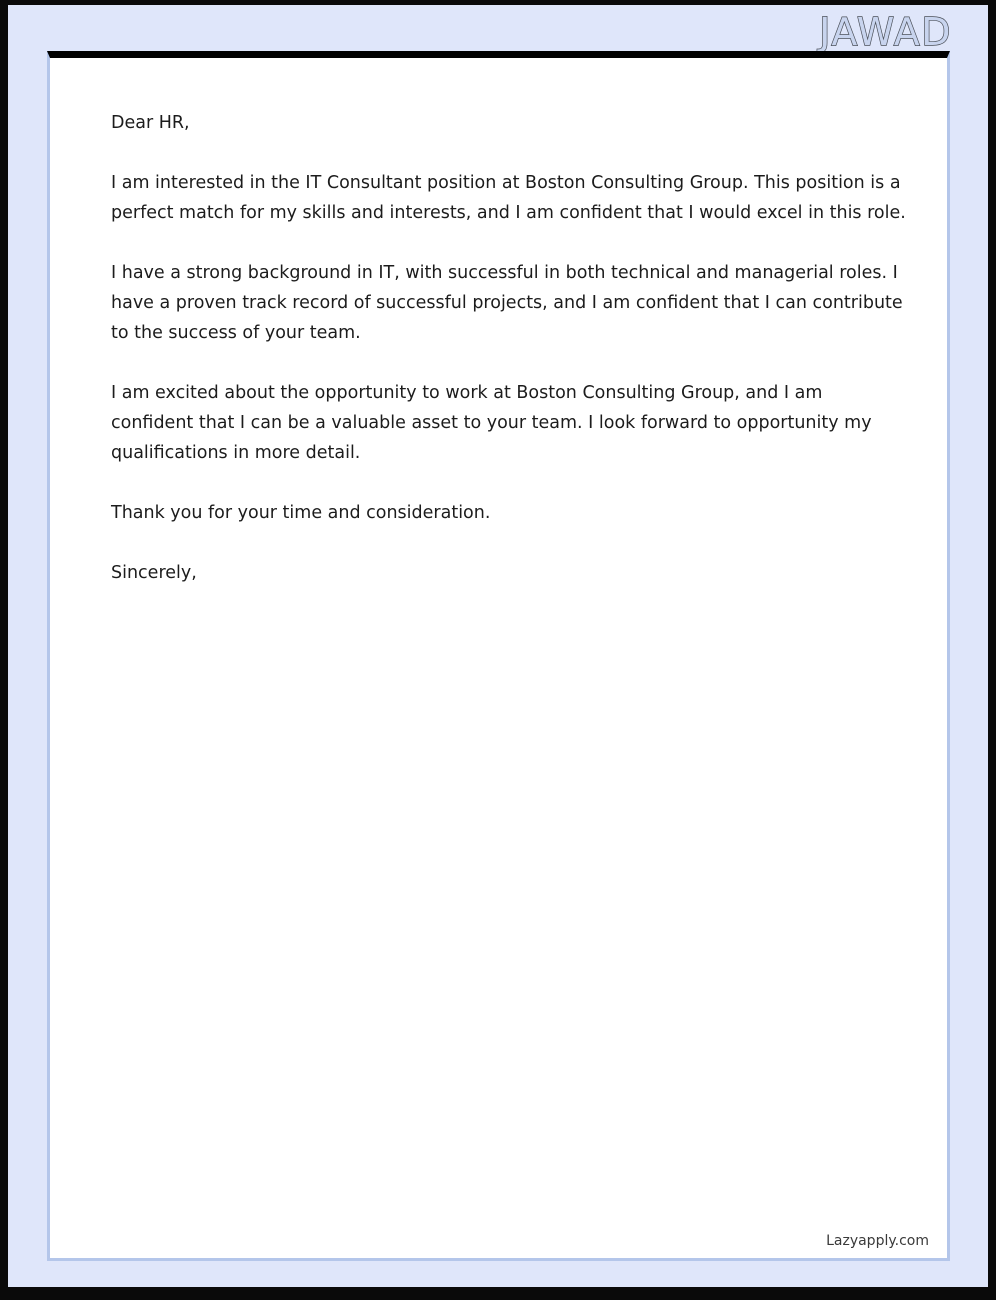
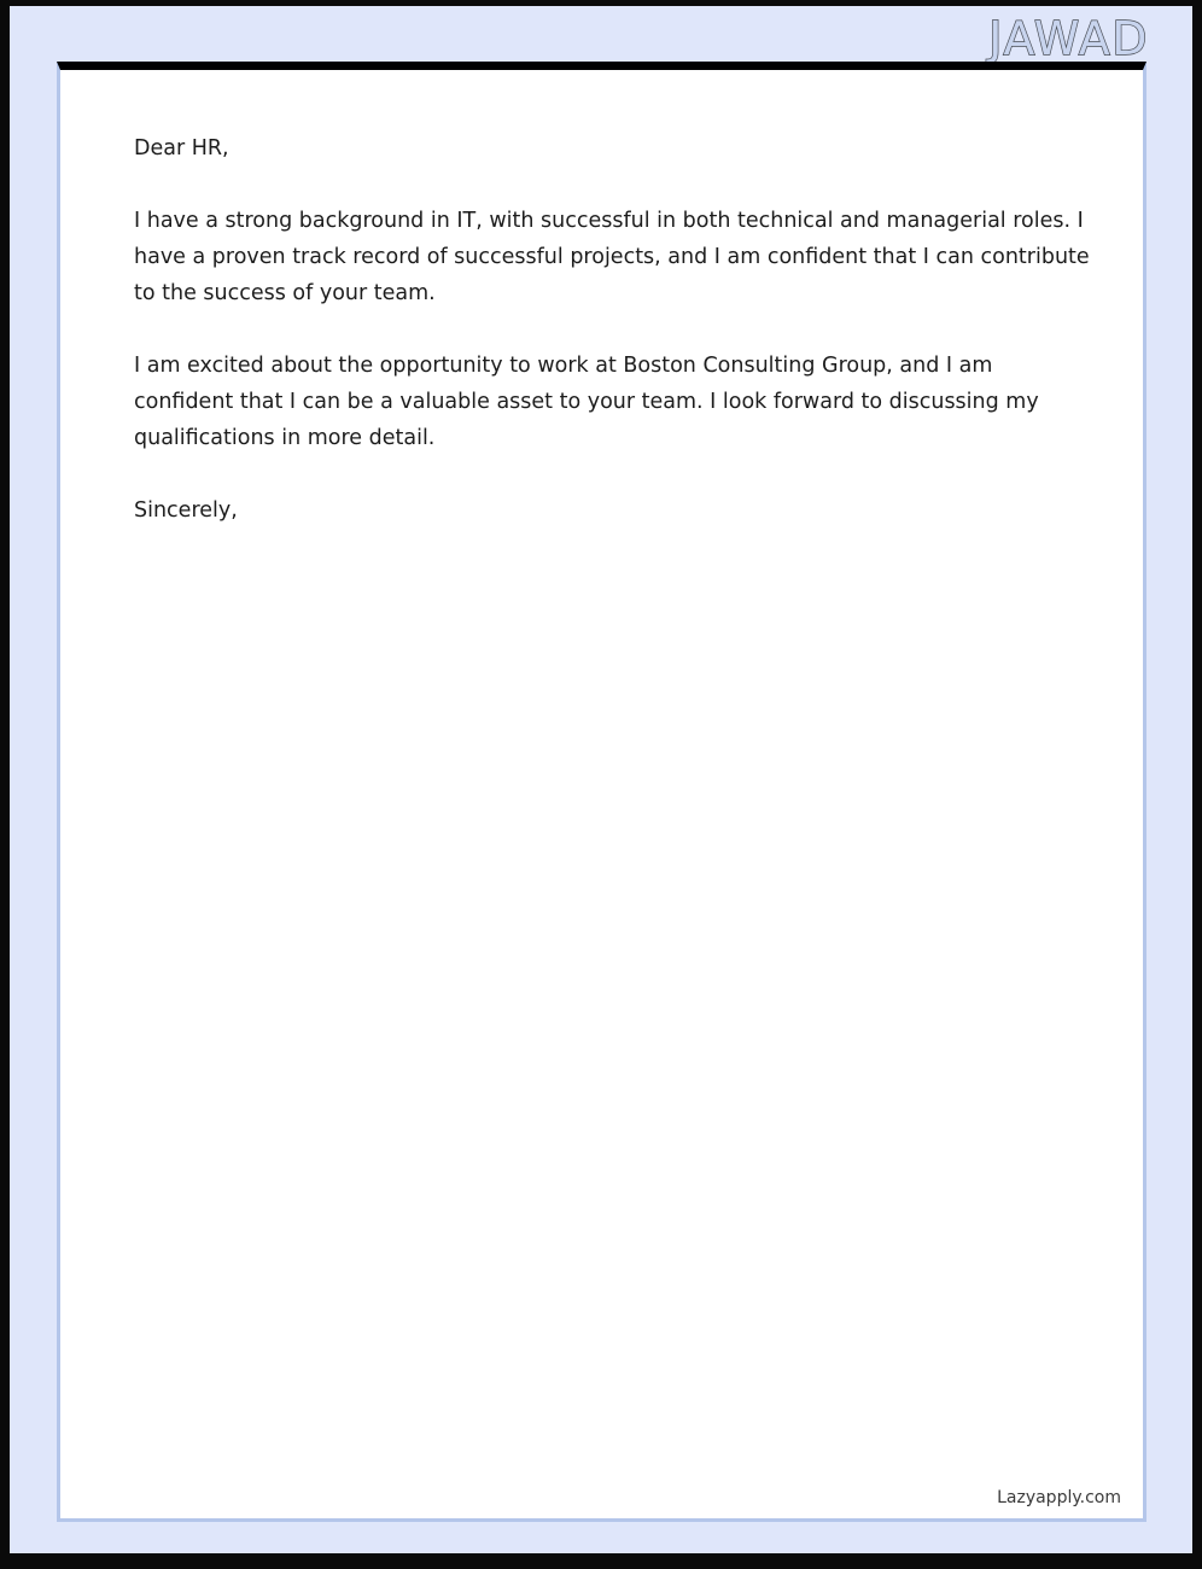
  JAWAD
  Dear HR,
- I am interested in the IT Consultant position at Boston Consulting Group. This position is a perfect match for my skills and interests, and I am confident that I would excel in this role.
  I have a strong background in IT, with successful in both technical and managerial roles. I have a proven track record of successful projects, and I am confident that I can contribute to the success of your team.
- I am excited about the opportunity to work at Boston Consulting Group, and I am confident that I can be a valuable asset to your team. I look forward to opportunity my qualifications in more detail.
+ I am excited about the opportunity to work at Boston Consulting Group, and I am confident that I can be a valuable asset to your team. I look forward to discussing my qualifications in more detail.
- Thank you for your time and consideration.
  Sincerely,
  Lazyapply.com
